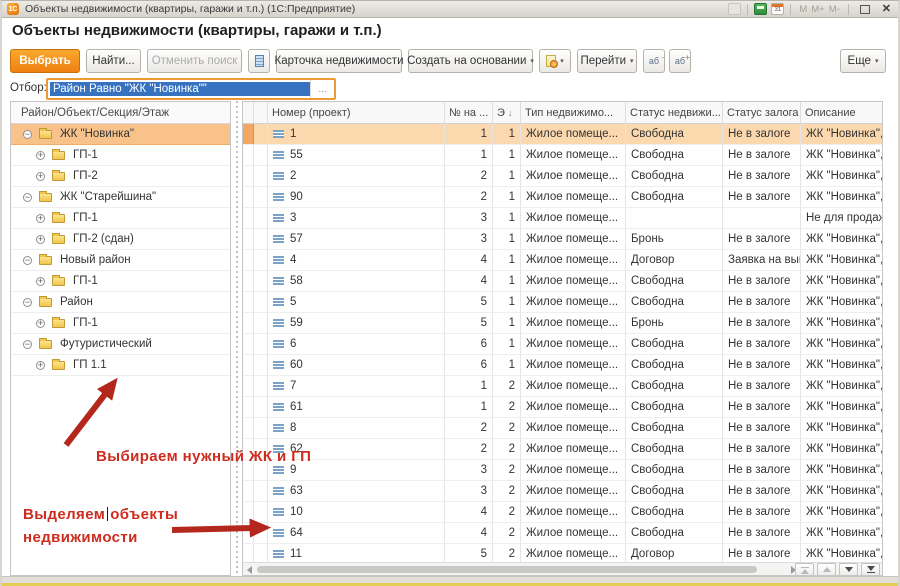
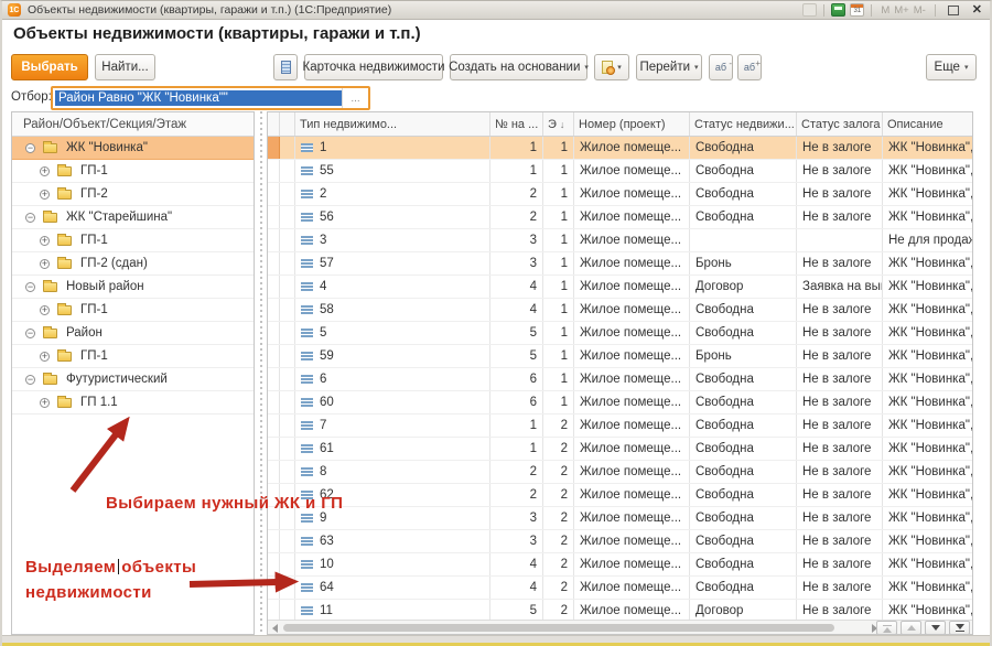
  Объекты недвижимости (квартиры, гаражи и т.п.) (1С:Предприятие)
  M
  M+
  M-
  ✕
  Объекты недвижимости (квартиры, гаражи и т.п.)
  Выбрать
  Найти...
- Отменить поиск
  Карточка недвижимости
  Создать на основании
  Перейти
  аб
  -
  аб
  +
  Еще
  Отбор
  Район Равно "ЖК "Новинка""
  ...
  Район/Объект/Секция/Этаж
  −
  ЖК "Новинка"
  +
  ГП-1
  +
  ГП-2
  −
  ЖК "Старейшина"
  +
  ГП-1
  +
  ГП-2 (сдан)
  −
  Новый район
  +
  ГП-1
  −
  Район
  +
  ГП-1
  −
  Футуристический
  +
  ГП 1.1
- Номер (проект)
+ Тип недвижимо...
  № на ...
  Э
  ↓
- Тип недвижимо...
+ Номер (проект)
  Статус недвижи...
  Статус залога
  Описание
  1
  1
  1
  Жилое помеще...
  Свободна
  Не в залоге
  ЖК "Новинка",
  55
  1
  1
  Жилое помеще...
  Свободна
  Не в залоге
  ЖК "Новинка",
  2
  2
  1
  Жилое помеще...
  Свободна
  Не в залоге
  ЖК "Новинка",
- 90
+ 56
  2
  1
  Жилое помеще...
  Свободна
  Не в залоге
  ЖК "Новинка",
  3
  3
  1
  Жилое помеще...
  Не для прода
  57
  3
  1
  Жилое помеще...
  Бронь
  Не в залоге
  ЖК "Новинка",
  4
  4
  1
  Жилое помеще...
  Договор
  Заявка на вы
  ЖК "Новинка",
  58
  4
  1
  Жилое помеще...
  Свободна
  Не в залоге
  ЖК "Новинка",
  5
  5
  1
  Жилое помеще...
  Свободна
  Не в залоге
  ЖК "Новинка",
  59
  5
  1
  Жилое помеще...
  Бронь
  Не в залоге
  ЖК "Новинка",
  6
  6
  1
  Жилое помеще...
  Свободна
  Не в залоге
  ЖК "Новинка",
  60
  6
  1
  Жилое помеще...
  Свободна
  Не в залоге
  ЖК "Новинка",
  7
  1
  2
  Жилое помеще...
  Свободна
  Не в залоге
  ЖК "Новинка",
  61
  1
  2
  Жилое помеще...
  Свободна
  Не в залоге
  ЖК "Новинка",
  8
  2
  2
  Жилое помеще...
  Свободна
  Не в залоге
  ЖК "Новинка",
  62
  2
  2
  Жилое помеще...
  Свободна
  Не в залоге
  ЖК "Новинка",
  9
  3
  2
  Жилое помеще...
  Свободна
  Не в залоге
  ЖК "Новинка",
  63
  3
  2
  Жилое помеще...
  Свободна
  Не в залоге
  ЖК "Новинка",
  10
  4
  2
  Жилое помеще...
  Свободна
  Не в залоге
  ЖК "Новинка",
  64
  4
  2
  Жилое помеще...
  Свободна
  Не в залоге
  ЖК "Новинка",
  11
  5
  2
  Жилое помеще...
  Договор
  Не в залоге
  ЖК "Новинка",
  Выбираем нужный ЖК и ГП
  Выделяем объекты
  недвижимости
